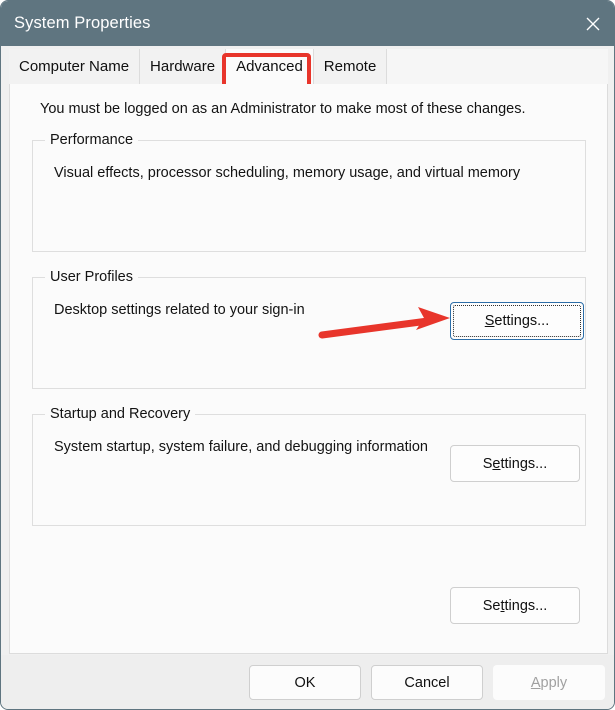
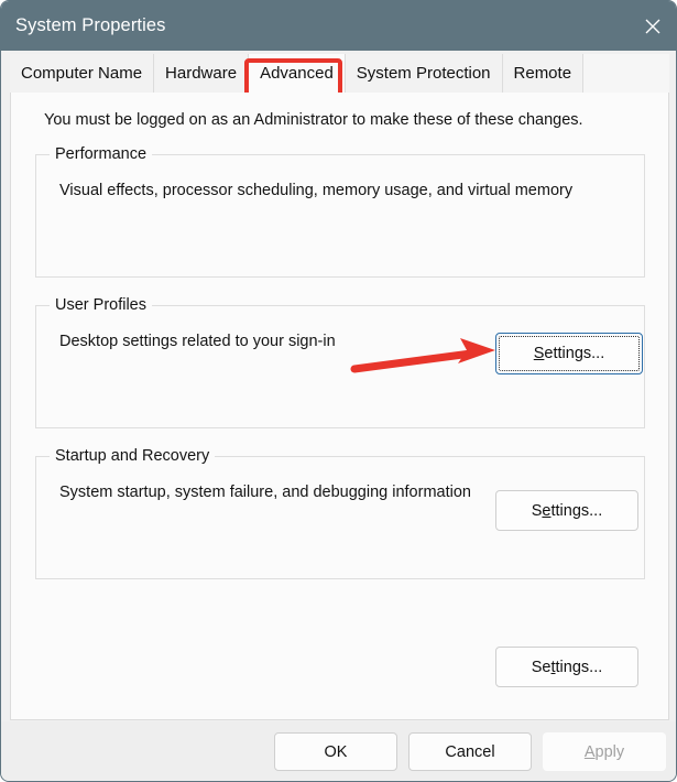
  System Properties
  Computer Name
  Hardware
  Advanced
+ System Protection
  Remote
- You must be logged on as an Administrator to make most of these changes.
+ You must be logged on as an Administrator to make these of these changes.
  Performance
  Visual effects, processor scheduling, memory usage, and virtual memory
  User Profiles
  Desktop settings related to your sign-in
  Startup and Recovery
  System startup, system failure, and debugging information
  Settings...
  Settings...
  Settings...
  OK
  Cancel
  Apply
